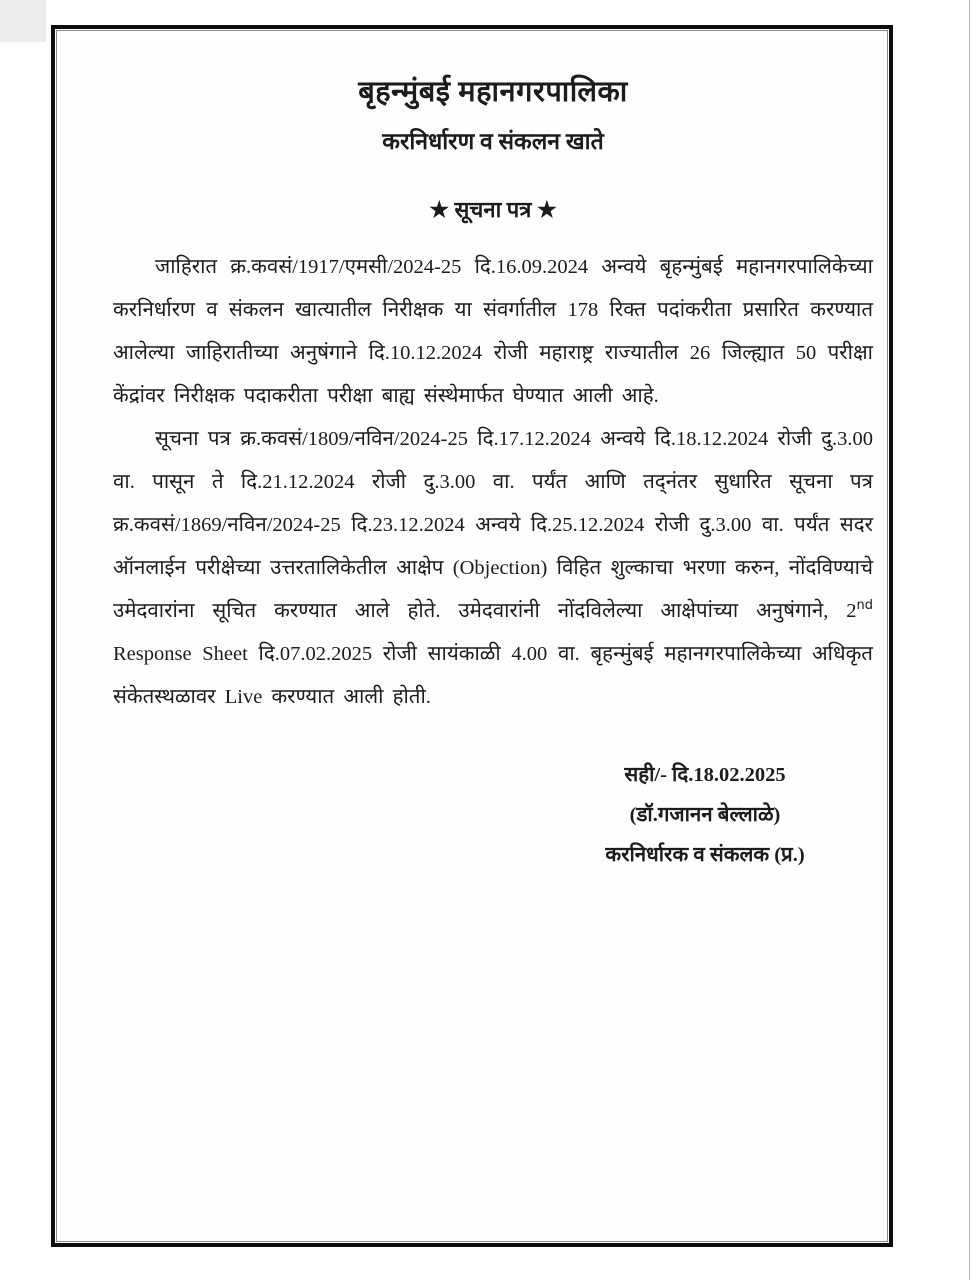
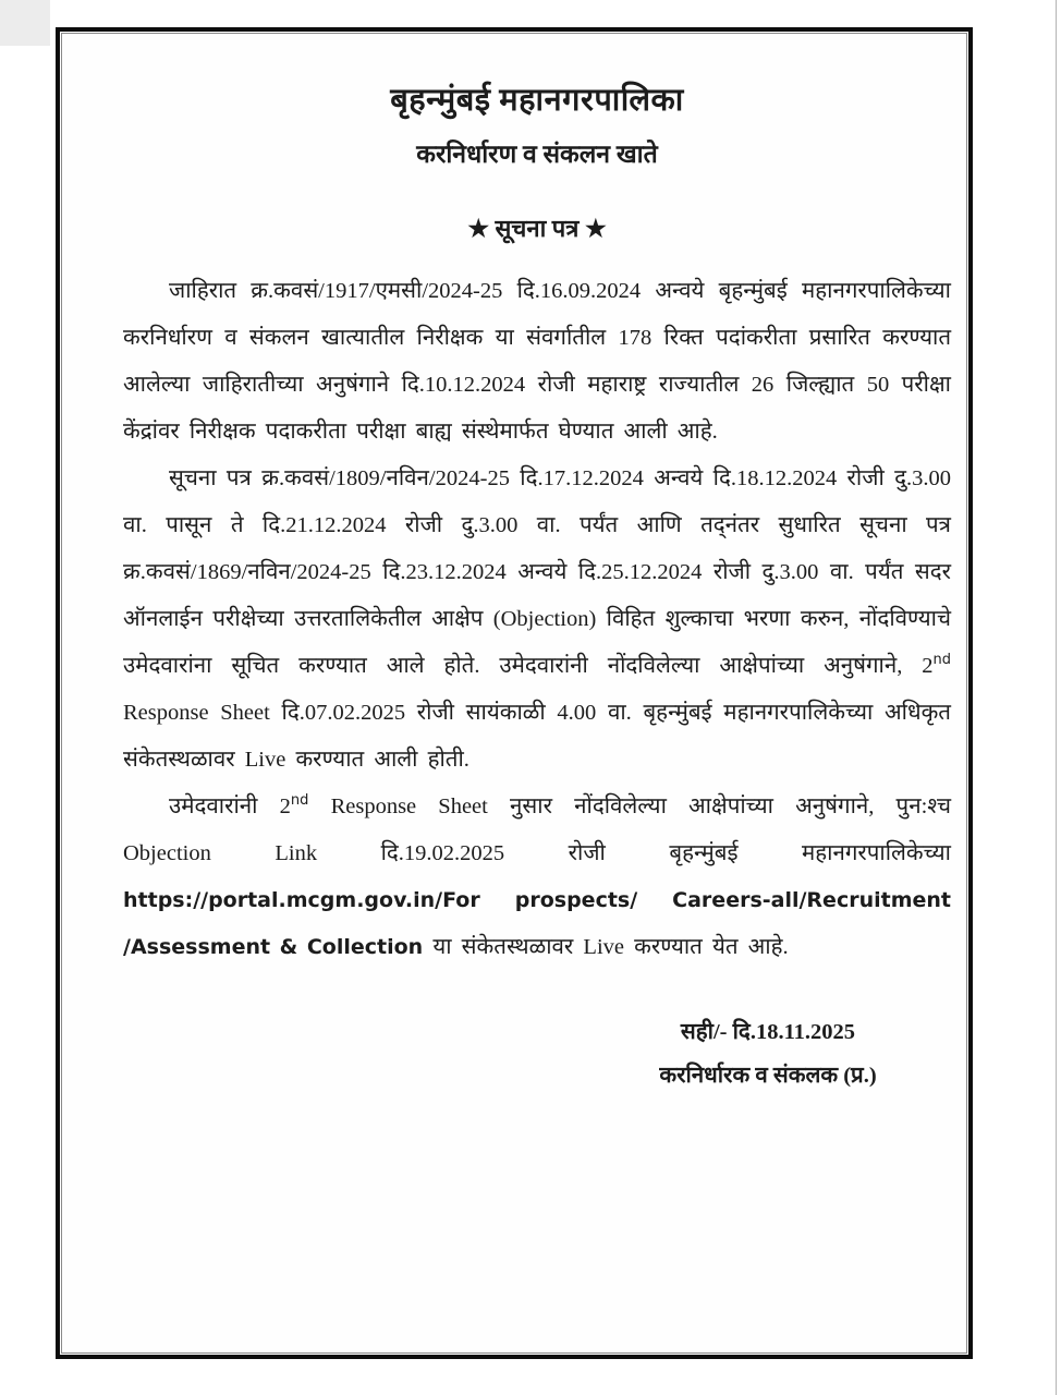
  बृहन्मुंबई महानगरपालिका
  करनिर्धारण व संकलन खाते
  ★ सूचना पत्र ★
  जाहिरात क्र.कवसं/1917/एमसी/2024-25 दि.16.09.2024 अन्वये बृहन्मुंबई महानगरपालिकेच्या करनिर्धारण व संकलन खात्यातील निरीक्षक या संवर्गातील 178 रिक्त पदांकरीता प्रसारित करण्यात आलेल्या जाहिरातीच्या अनुषंगाने दि.10.12.2024 रोजी महाराष्ट्र राज्यातील 26 जिल्ह्यात 50 परीक्षा केंद्रांवर निरीक्षक पदाकरीता परीक्षा बाह्य संस्थेमार्फत घेण्यात आली आहे.
  सूचना पत्र क्र.कवसं/1809/नविन/2024-25 दि.17.12.2024 अन्वये दि.18.12.2024 रोजी दु.3.00 वा. पासून ते दि.21.12.2024 रोजी दु.3.00 वा. पर्यंत आणि तद्नंतर सुधारित सूचना पत्र क्र.कवसं/1869/नविन/2024-25 दि.23.12.2024 अन्वये दि.25.12.2024 रोजी दु.3.00 वा. पर्यंत सदर ऑनलाईन परीक्षेच्या उत्तरतालिकेतील आक्षेप (Objection) विहित शुल्काचा भरणा करुन, नोंदविण्याचे उमेदवारांना सूचित करण्यात आले होते. उमेदवारांनी नोंदविलेल्या आक्षेपांच्या अनुषंगाने, 2nd Response Sheet दि.07.02.2025 रोजी सायंकाळी 4.00 वा. बृहन्मुंबई महानगरपालिकेच्या अधिकृत संकेतस्थळावर Live करण्यात आली होती.
+ उमेदवारांनी 2nd Response Sheet नुसार नोंदविलेल्या आक्षेपांच्या अनुषंगाने, पुन:श्च Objection Link दि.19.02.2025 रोजी बृहन्मुंबई महानगरपालिकेच्या https://portal.mcgm.gov.in/For prospects/ Careers-all/Recruitment /Assessment & Collection या संकेतस्थळावर Live करण्यात येत आहे.
- सही/- दि.18.02.2025
+ सही/- दि.18.11.2025
- (डॉ.गजानन बेल्लाळे)
  करनिर्धारक व संकलक (प्र.)
